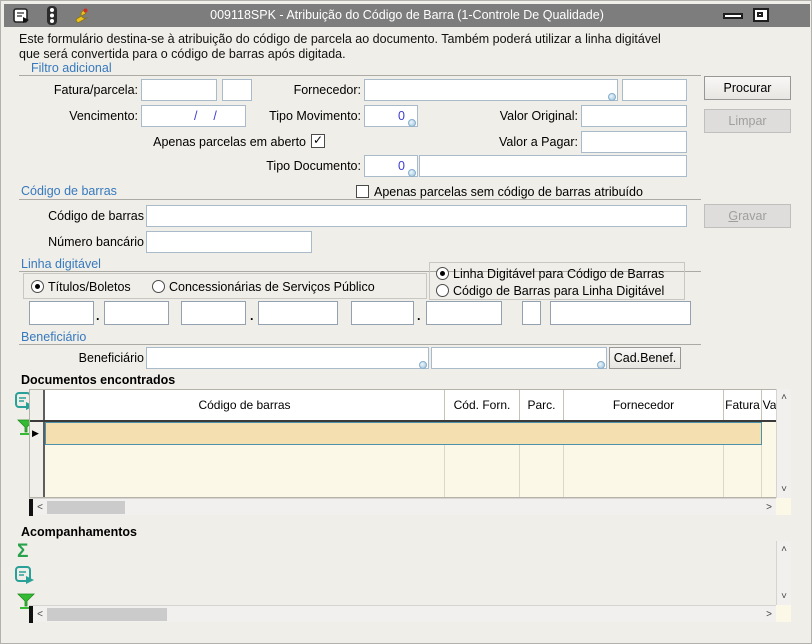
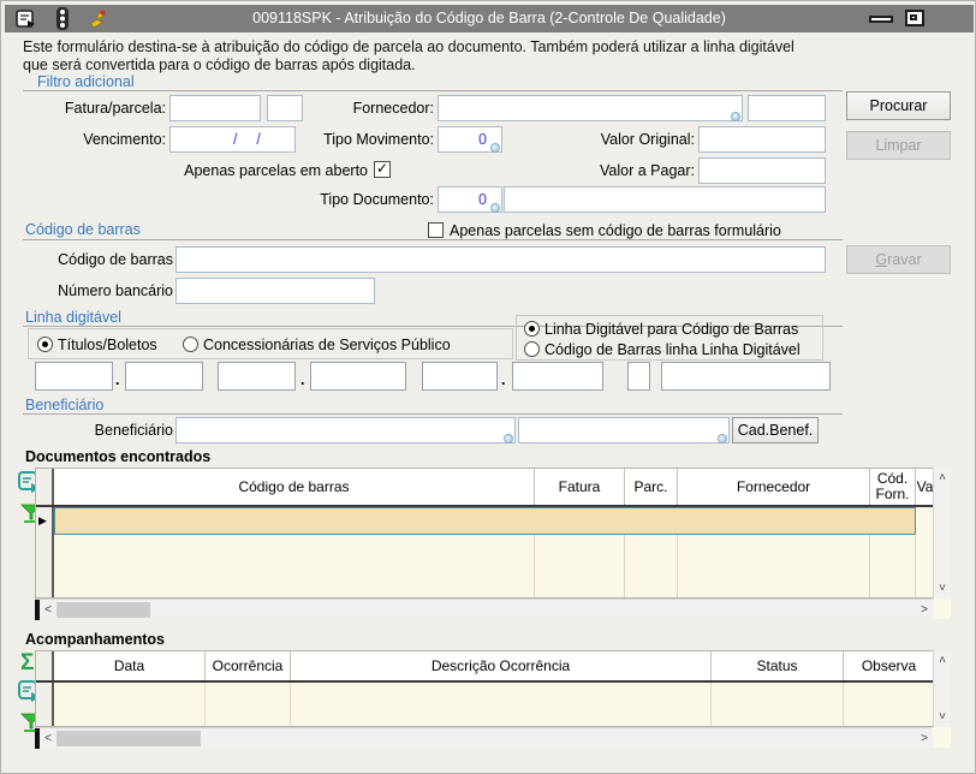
- 009118SPK - Atribuição do Código de Barra (1-Controle De Qualidade)
+ 009118SPK - Atribuição do Código de Barra (2-Controle De Qualidade)
  Este formulário destina-se à atribuição do código de parcela ao documento. Também poderá utilizar a linha digitável
  que será convertida para o código de barras após digitada.
  Filtro adicional
  Fatura/parcela:
  Fornecedor:
  Procurar
  Vencimento:
  / /
  Tipo Movimento:
  0
  Valor Original:
  Limpar
  Apenas parcelas em aberto
  ✓
  Valor a Pagar:
  Tipo Documento:
  0
  Código de barras
- Apenas parcelas sem código de barras atribuído
+ Apenas parcelas sem código de barras formulário
  Código de barras
  Gravar
  Número bancário
  Linha digitável
  Títulos/Boletos
  Concessionárias de Serviços Público
  Linha Digitável para Código de Barras
- Código de Barras para Linha Digitável
+ Código de Barras linha Linha Digitável
  .
  .
  .
  Beneficiário
  Beneficiário
  Cad.Benef.
  Documentos encontrados
  Código de barras
- Cód. Forn.
+ Fatura
  Parc.
  Fornecedor
- Fatura
+ Cód. Forn.
  Va
  ▶
  ˄
  ˅
  ˂
  ˃
  Acompanhamentos
  Σ
+ Data
+ Ocorrência
+ Descrição Ocorrência
+ Status
+ Observa
  ˄
  ˅
  ˂
  ˃
